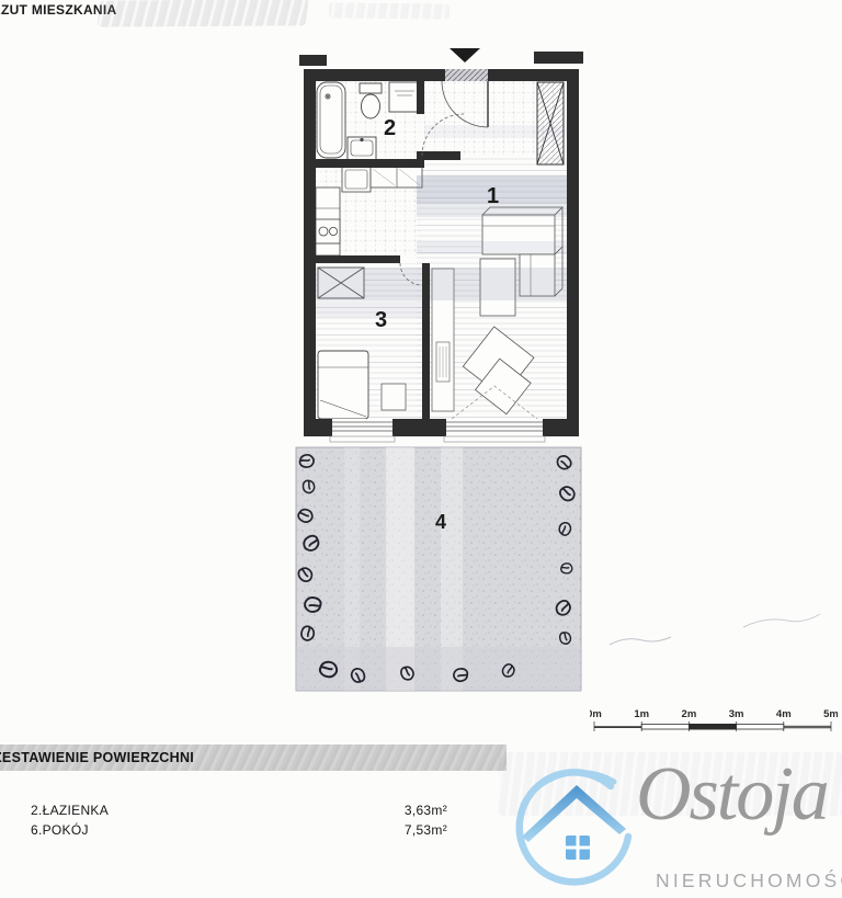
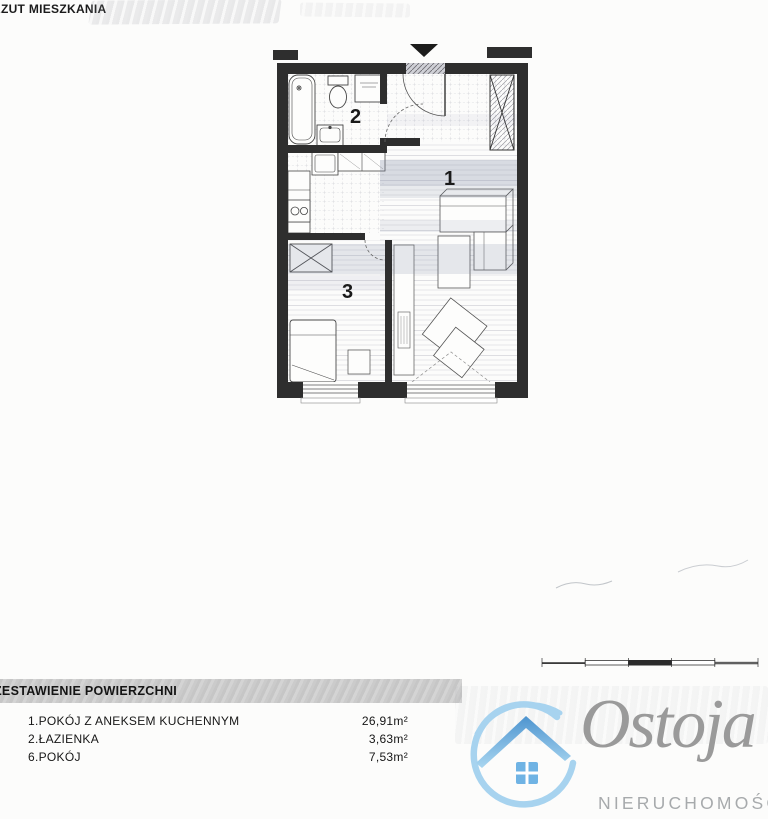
  ZUT MIESZKANIA
- 4
  1
  2
  3
- 0m
- 1m
- 2m
- 3m
- 4m
- 5m
  ESTAWIENIE POWIERZCHNI
+ 1.POKÓJ Z ANEKSEM KUCHENNYM
+ 26,91m²
  2.ŁAZIENKA
  3,63m²
  6.POKÓJ
  7,53m²
  Ostoja
  NIERUCHOMOŚ
